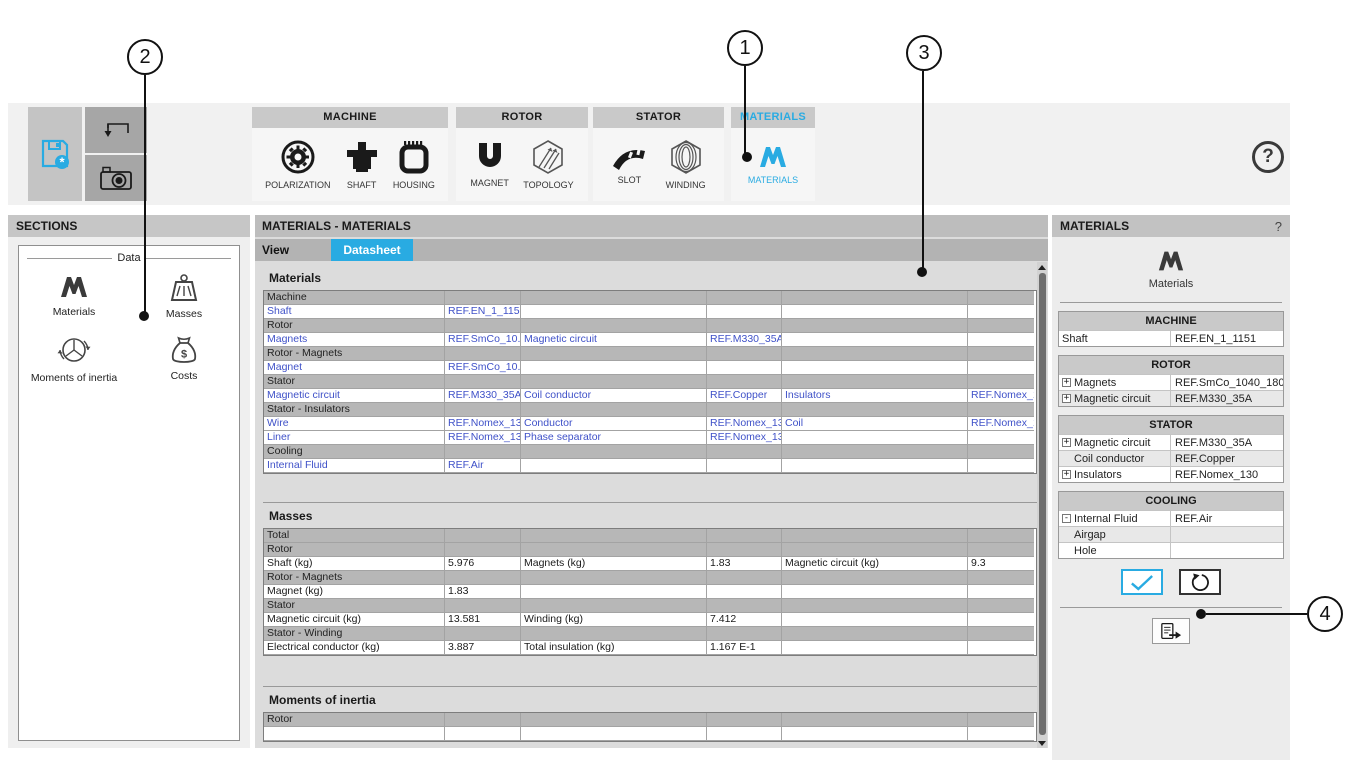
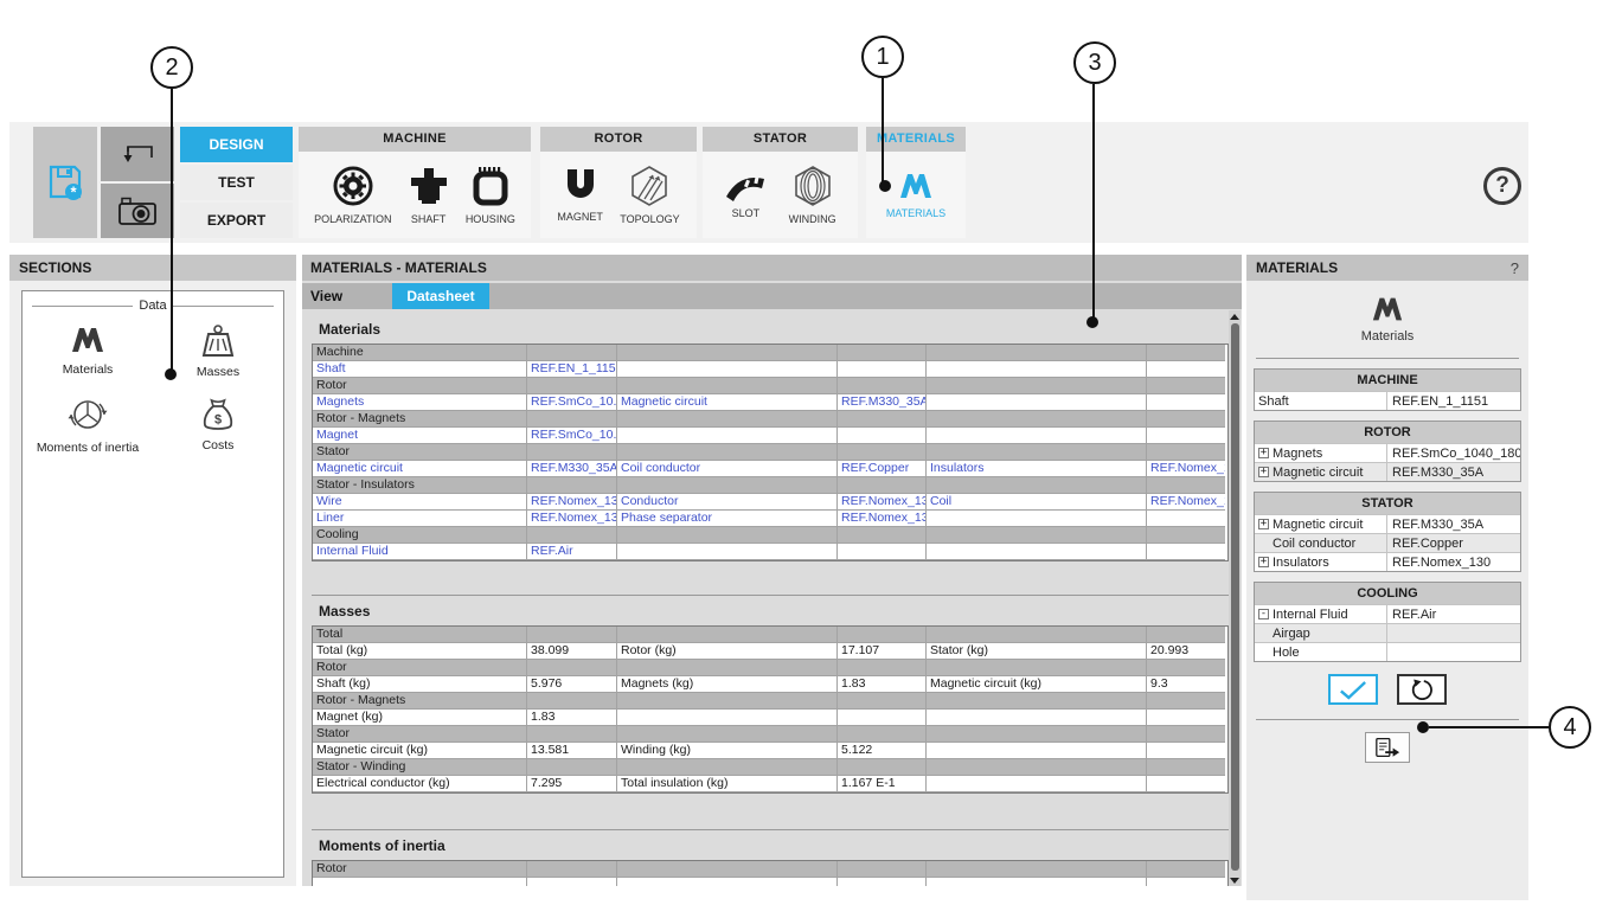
  *
+ DESIGN
+ TEST
+ EXPORT
  MACHINE
  POLARIZATION
  SHAFT
  HOUSING
  ROTOR
  MAGNET
  TOPOLOGY
  STATOR
  SLOT
  WINDING
  ATERIALS
  MATERIALS
  ?
  SECTIONS
  Data
  Materials
  Masses
  Moments of inertia
  $
  Costs
  MATERIALS - MATERIALS
  View
  Datasheet
  Materials
  Machine
  Shaft
  REF.EN_1_115
  Rotor
  Magnets
  REF.SmCo_10.
  Magnetic circuit
  REF.M330_35A
  Rotor - Magnets
  Magnet
  REF.SmCo_10.
  Stator
  Magnetic circuit
  REF.M330_35A
  Coil conductor
  REF.Copper
  Insulators
  REF.Nomex_
  Stator - Insulators
  Wire
  REF.Nomex_13
  Conductor
  REF.Nomex_13
  Coil
  REF.Nomex_
  Liner
  REF.Nomex_13
  Phase separator
  REF.Nomex_13
  Cooling
  Internal Fluid
  REF.Air
  Masses
  Total
+ Total (kg)
+ 38.099
+ Rotor (kg)
+ 17.107
+ Stator (kg)
+ 20.993
  Rotor
  Shaft (kg)
  5.976
  Magnets (kg)
  1.83
  Magnetic circuit (kg)
  9.3
  Rotor - Magnets
  Magnet (kg)
  1.83
  Stator
  Magnetic circuit (kg)
  13.581
  Winding (kg)
- 7.412
+ 5.122
  Stator - Winding
  Electrical conductor (kg)
- 3.887
+ 7.295
  Total insulation (kg)
  1.167 E-1
  Moments of inertia
  Rotor
  MATERIALS
  ?
  Materials
  MACHINE
  Shaft
  REF.EN_1_1151
  ROTOR
  +
  Magnets
  REF.SmCo_1040_180
  +
  Magnetic circuit
  REF.M330_35A
  STATOR
  +
  Magnetic circuit
  REF.M330_35A
  Coil conductor
  REF.Copper
  +
  Insulators
  REF.Nomex_130
  COOLING
  -
  Internal Fluid
  REF.Air
  Airgap
  Hole
  1
  2
  3
  4
